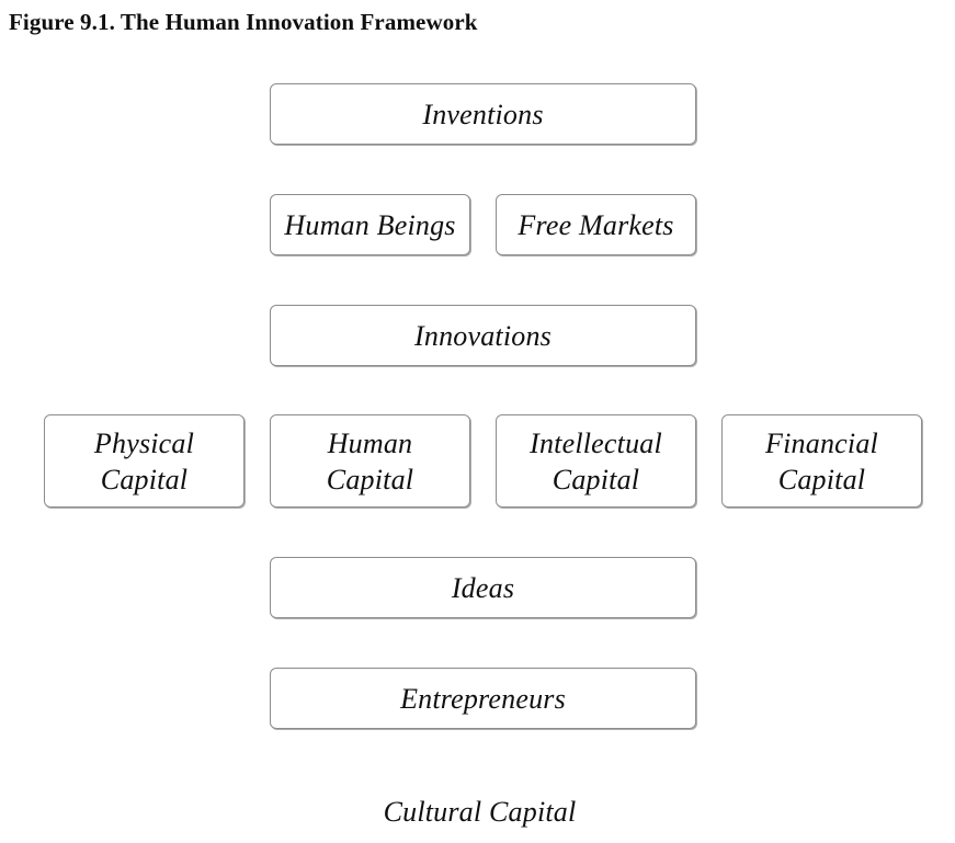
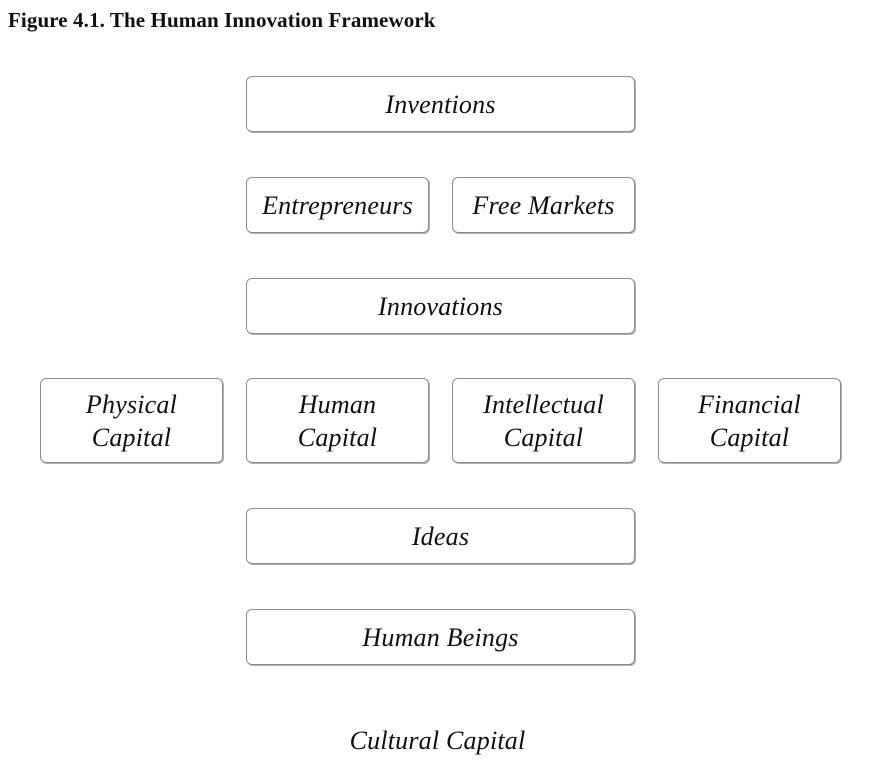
- Figure 9.1. The Human Innovation Framework
+ Figure 4.1. The Human Innovation Framework
  Inventions
- Human Beings
+ Entrepreneurs
  Free Markets
  Innovations
  Physical
  Capital
  Human
  Capital
  Intellectual
  Capital
  Financial
  Capital
  Ideas
- Entrepreneurs
+ Human Beings
  Cultural Capital
